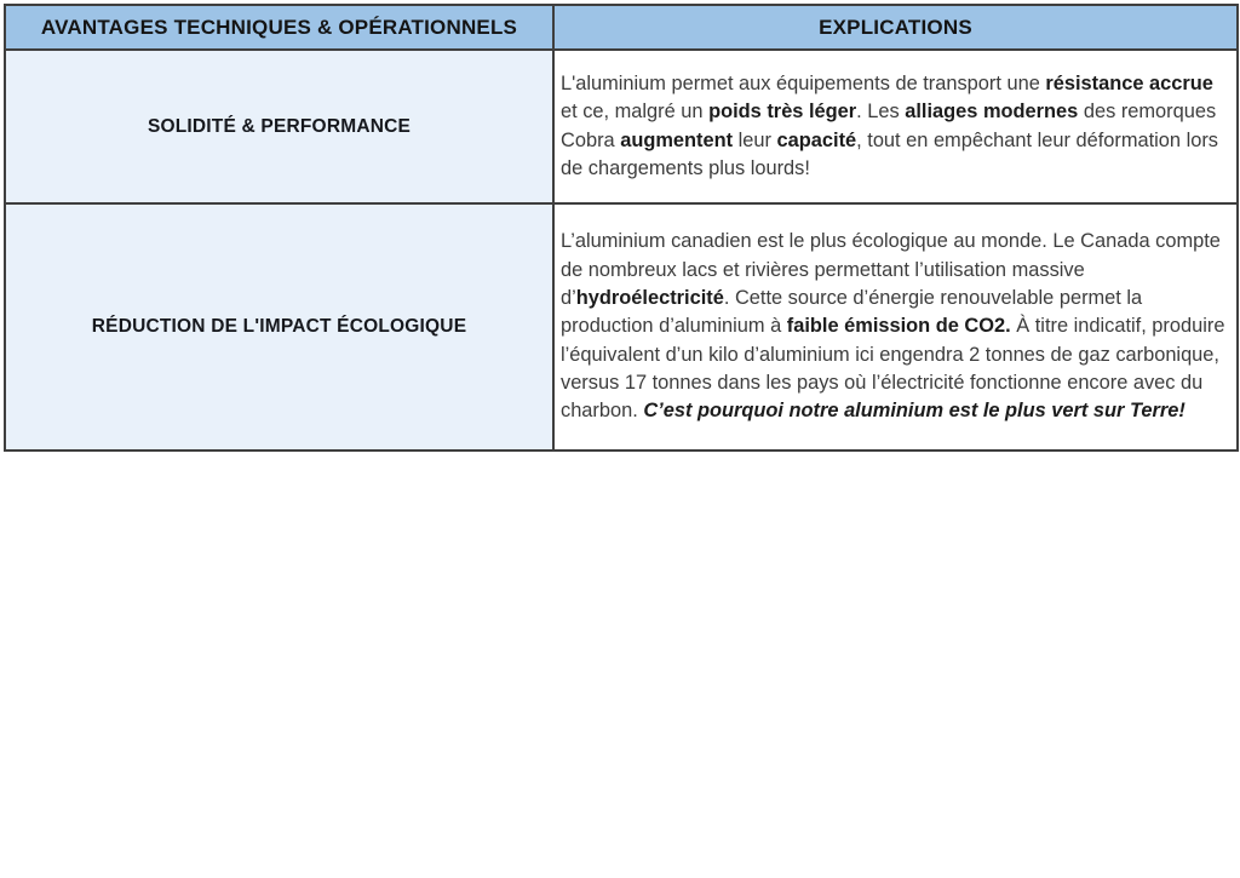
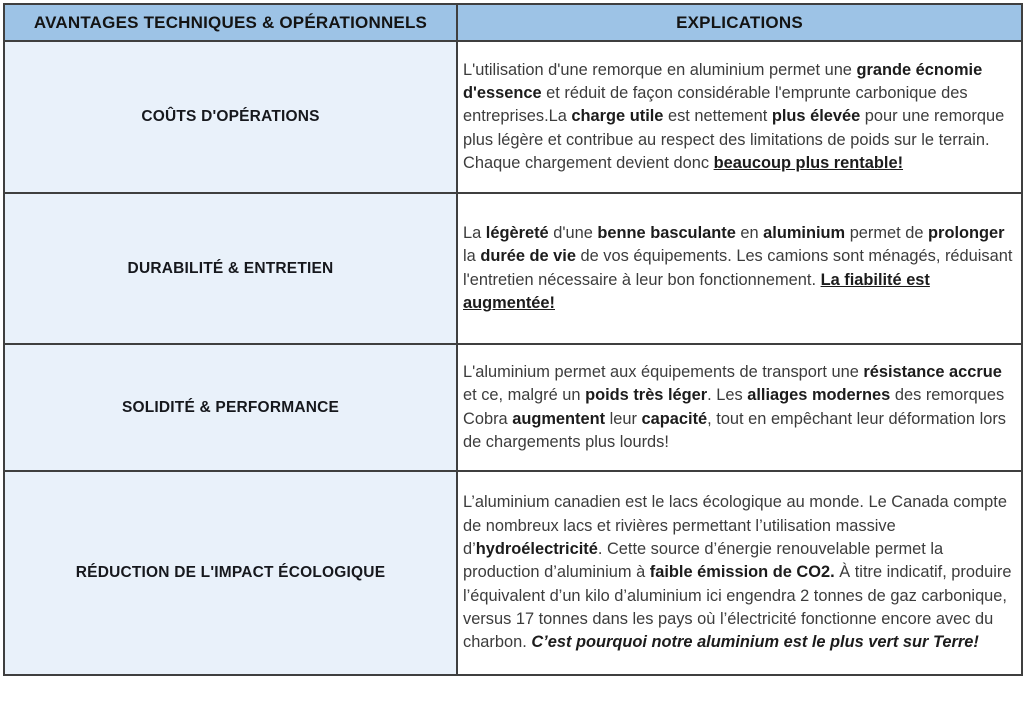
  AVANTAGES TECHNIQUES & OPÉRATIONNELS	EXPLICATIONS
+ COÛTS D'OPÉRATIONS	L'utilisation d'une remorque en aluminium permet une grande écnomie d'essence et réduit de façon considérable l'emprunte carbonique des entreprises.La charge utile est nettement plus élevée pour une remorque plus légère et contribue au respect des limitations de poids sur le terrain. Chaque chargement devient donc beaucoup plus rentable!
+ DURABILITÉ & ENTRETIEN	La légèreté d'une benne basculante en aluminium permet de prolonger la durée de vie de vos équipements. Les camions sont ménagés, réduisant l'entretien nécessaire à leur bon fonctionnement. La fiabilité est augmentée!
  SOLIDITÉ & PERFORMANCE	L'aluminium permet aux équipements de transport une résistance accrue et ce, malgré un poids très léger. Les alliages modernes des remorques Cobra augmentent leur capacité, tout en empêchant leur déformation lors de chargements plus lourds!
- RÉDUCTION DE L'IMPACT ÉCOLOGIQUE	L’aluminium canadien est le plus écologique au monde. Le Canada compte de nombreux lacs et rivières permettant l’utilisation massive d’hydroélectricité. Cette source d’énergie renouvelable permet la production d’aluminium à faible émission de CO2. À titre indicatif, produire l’équivalent d’un kilo d’aluminium ici engendra 2 tonnes de gaz carbonique, versus 17 tonnes dans les pays où l’électricité fonctionne encore avec du charbon. C’est pourquoi notre aluminium est le plus vert sur Terre!
+ RÉDUCTION DE L'IMPACT ÉCOLOGIQUE	L’aluminium canadien est le lacs écologique au monde. Le Canada compte de nombreux lacs et rivières permettant l’utilisation massive d’hydroélectricité. Cette source d’énergie renouvelable permet la production d’aluminium à faible émission de CO2. À titre indicatif, produire l’équivalent d’un kilo d’aluminium ici engendra 2 tonnes de gaz carbonique, versus 17 tonnes dans les pays où l’électricité fonctionne encore avec du charbon. C’est pourquoi notre aluminium est le plus vert sur Terre!
